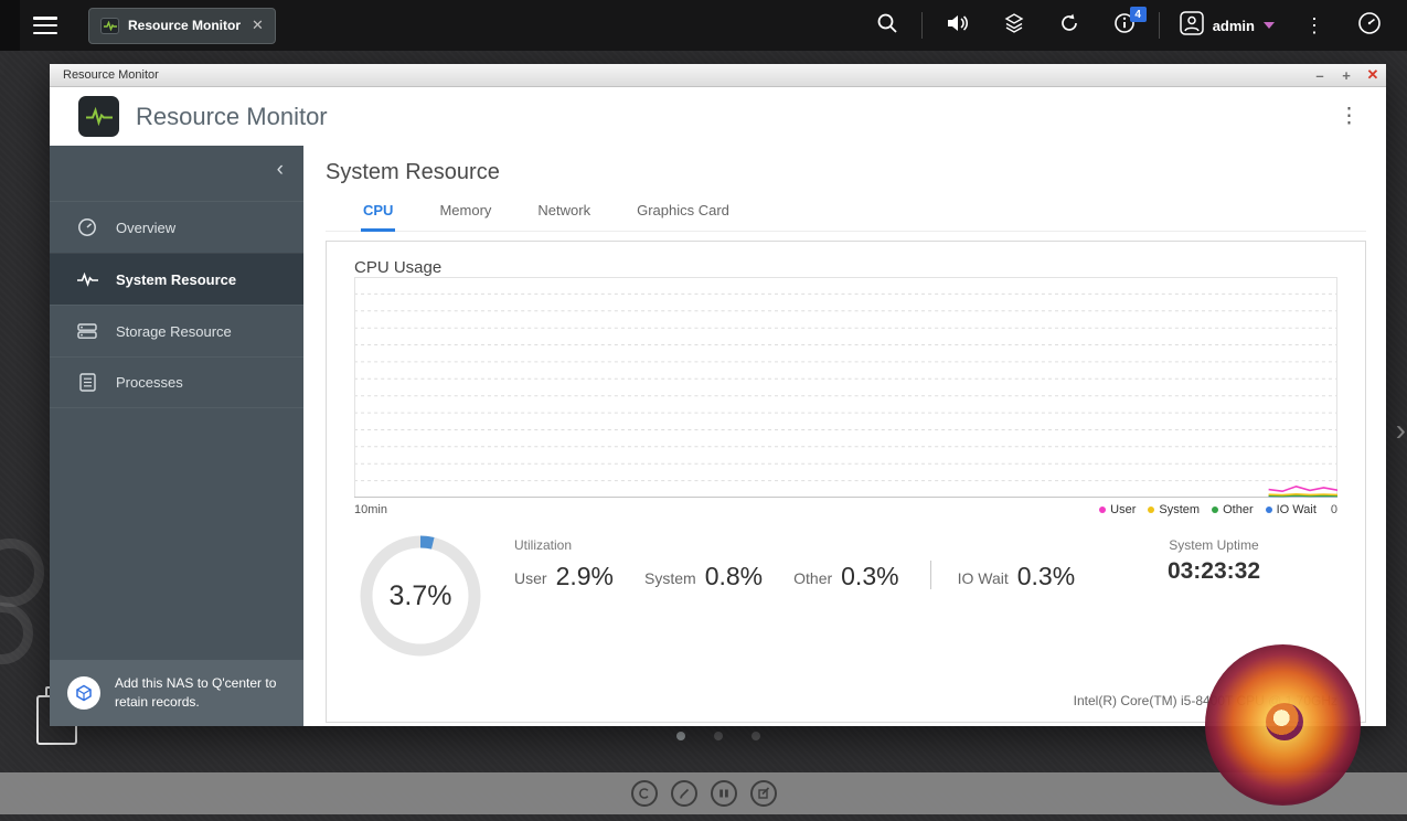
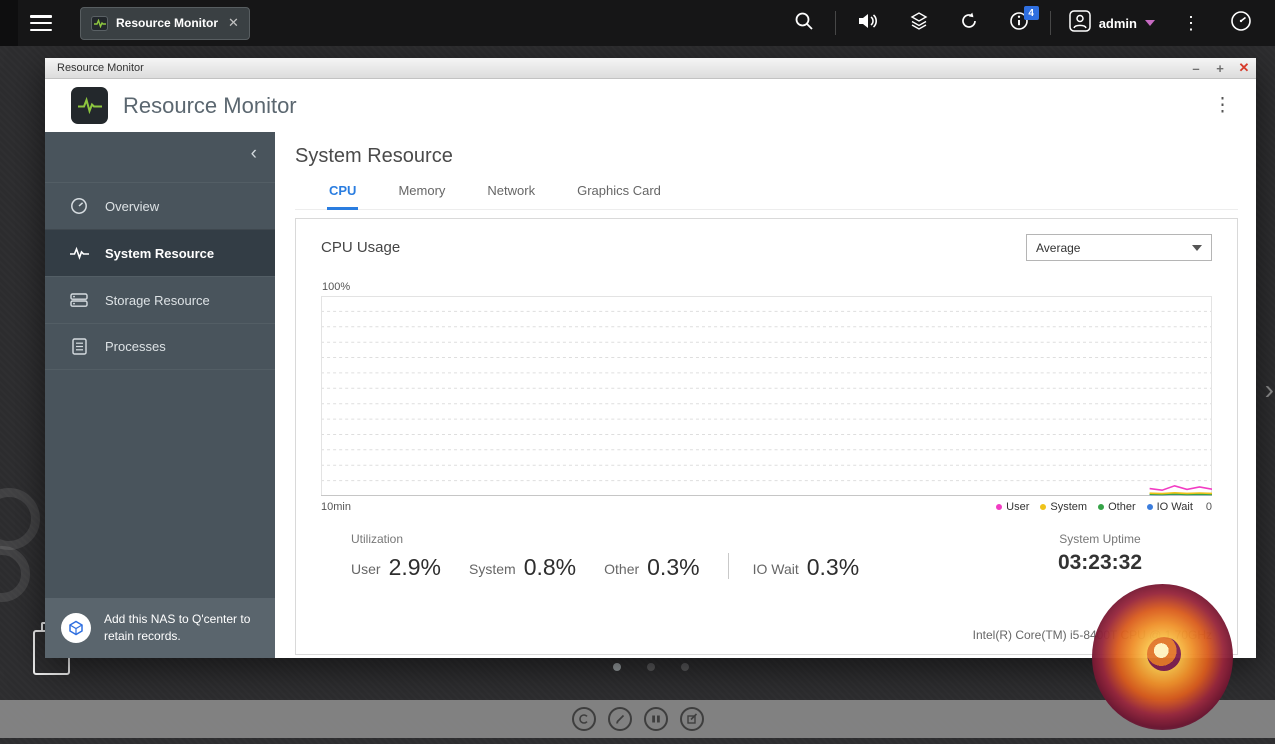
  ›
  Resource Monitor
  ✕
  4
  admin
  ⋮
  Resource Monitor
  –
  +
  ✕
  Resource Monitor
  ⋮
  ‹
  Overview
  System Resource
  Storage Resource
  Processes
  Add this NAS to Q'center to retain records.
  System Resource
  CPU
  Memory
  Network
  Graphics Card
  CPU Usage
+ Average
+ 100%
  10min
  User
  System
  Other
  IO Wait
  0
- 3.7%
  Utilization
  User
  2.9%
  System
  0.8%
  Other
  0.3%
  IO Wait
  0.3%
  System Uptime
  03:23:32
